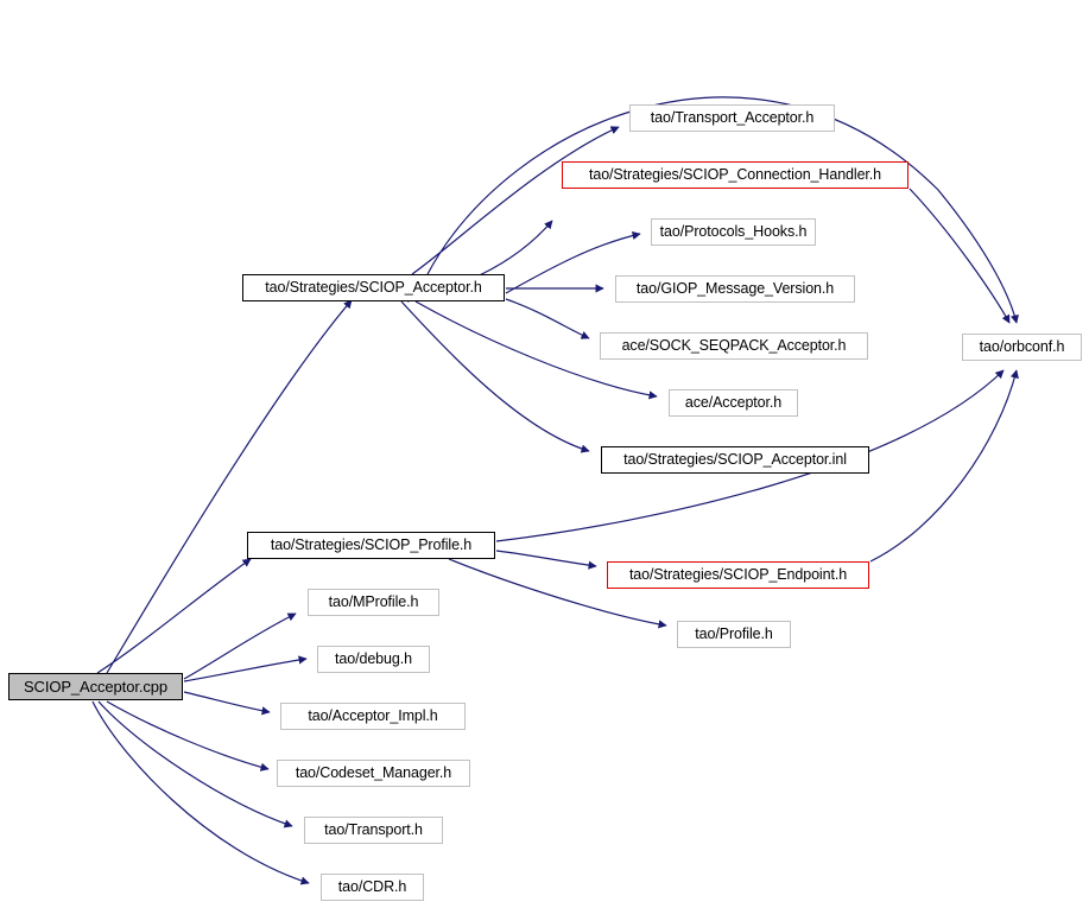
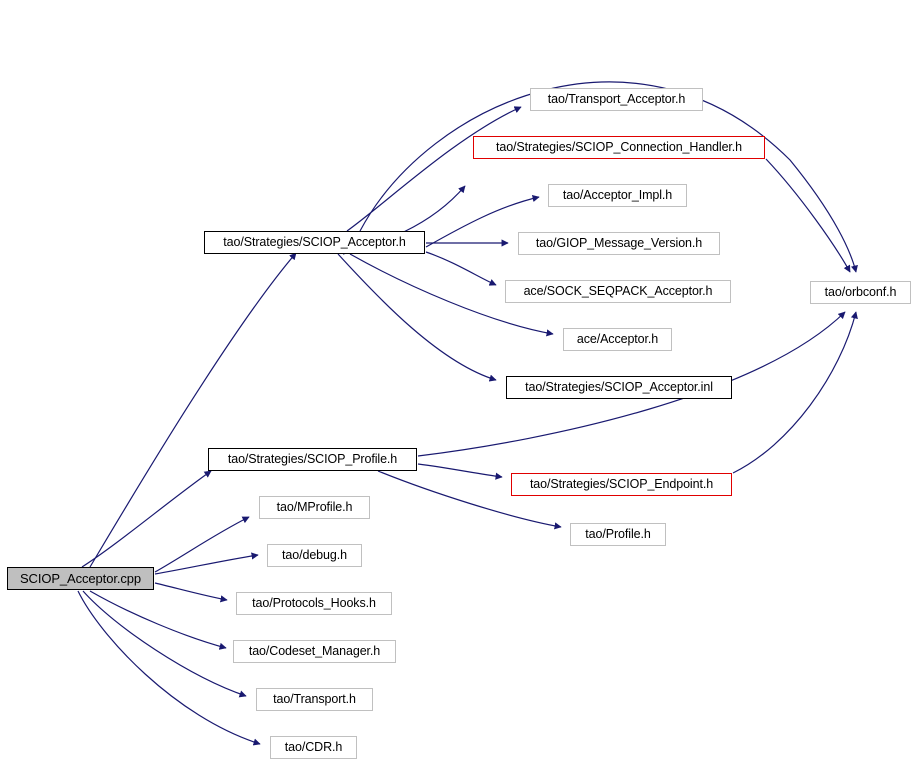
  SCIOP_Acceptor.cpp
  tao/Strategies/SCIOP_Acceptor.h
  tao/Transport_Acceptor.h
  tao/Strategies/SCIOP_Connection_Handler.h
- tao/Protocols_Hooks.h
+ tao/Acceptor_Impl.h
  tao/GIOP_Message_Version.h
  ace/SOCK_SEQPACK_Acceptor.h
  ace/Acceptor.h
  tao/Strategies/SCIOP_Acceptor.inl
  tao/orbconf.h
  tao/Strategies/SCIOP_Profile.h
  tao/Strategies/SCIOP_Endpoint.h
  tao/Profile.h
  tao/MProfile.h
  tao/debug.h
- tao/Acceptor_Impl.h
+ tao/Protocols_Hooks.h
  tao/Codeset_Manager.h
  tao/Transport.h
  tao/CDR.h
